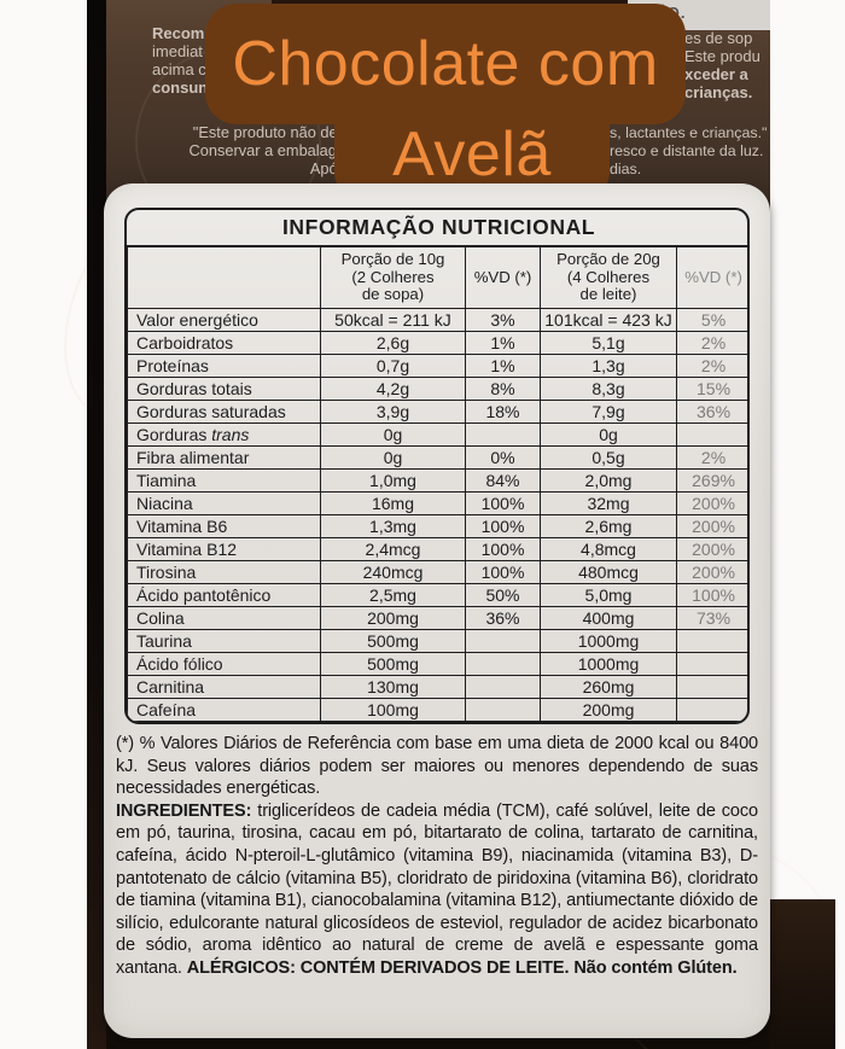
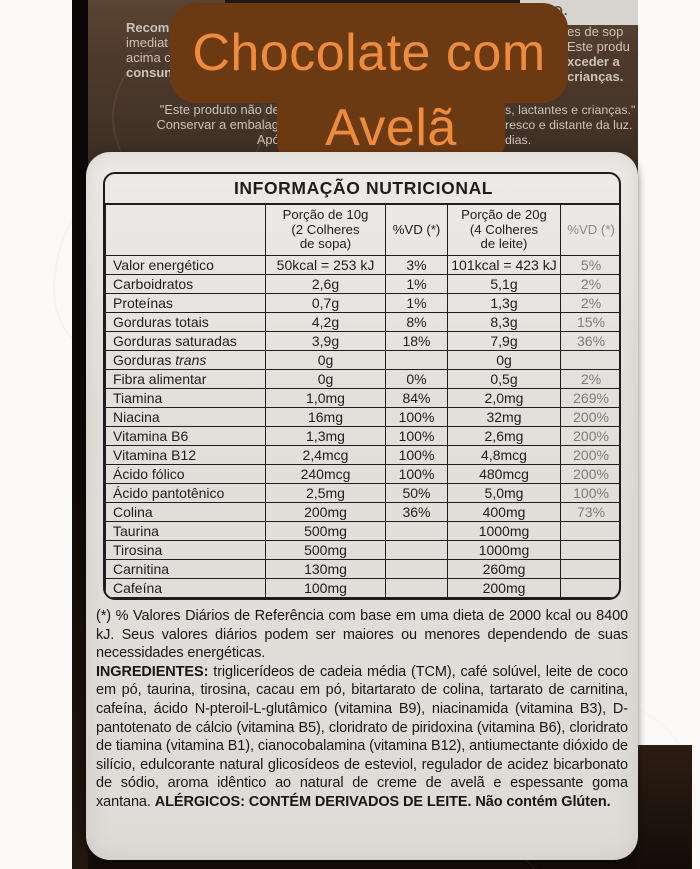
  Recom
  imediat
  acima c
  consun
  es de sop
  Este produ
  xceder a
  crianças.
  "Este produto não d
  Conservar a embalag
  s, lactantes e crianças."
  resco e distante da luz.
  dias.
  Chocolate com
  Avelã
  INFORMAÇÃO NUTRICIONAL
  	Porção de 10g (2 Colheres de sopa)	%VD (*)	Porção de 20g (4 Colheres de leite)	%VD (*)
- Valor energético	50kcal = 211 kJ	3%	101kcal = 423 kJ	5%
+ Valor energético	50kcal = 253 kJ	3%	101kcal = 423 kJ	5%
  Carboidratos	2,6g	1%	5,1g	2%
  Proteínas	0,7g	1%	1,3g	2%
  Gorduras totais	4,2g	8%	8,3g	15%
  Gorduras saturadas	3,9g	18%	7,9g	36%
  Gorduras trans	0g		0g
  Fibra alimentar	0g	0%	0,5g	2%
  Tiamina	1,0mg	84%	2,0mg	269%
  Niacina	16mg	100%	32mg	200%
  Vitamina B6	1,3mg	100%	2,6mg	200%
  Vitamina B12	2,4mcg	100%	4,8mcg	200%
- Tirosina	240mcg	100%	480mcg	200%
+ Ácido fólico	240mcg	100%	480mcg	200%
  Ácido pantotênico	2,5mg	50%	5,0mg	100%
  Colina	200mg	36%	400mg	73%
  Taurina	500mg		1000mg
- Ácido fólico	500mg		1000mg
+ Tirosina	500mg		1000mg
  Carnitina	130mg		260mg
  Cafeína	100mg		200mg
  (*) % Valores Diários de Referência com base em uma dieta de 2000 kcal ou 8400 kJ. Seus valores diários podem ser maiores ou menores dependendo de suas necessidades energéticas.
  INGREDIENTES: triglicerídeos de cadeia média (TCM), café solúvel, leite de coco em pó, taurina, tirosina, cacau em pó, bitartarato de colina, tartarato de carnitina, cafeína, ácido N-pteroil-L-glutâmico (vitamina B9), niacinamida (vitamina B3), D-pantotenato de cálcio (vitamina B5), cloridrato de piridoxina (vitamina B6), cloridrato de tiamina (vitamina B1), cianocobalamina (vitamina B12), antiumectante dióxido de silício, edulcorante natural glicosídeos de esteviol, regulador de acidez bicarbonato de sódio, aroma idêntico ao natural de creme de avelã e espessante goma xantana. ALÉRGICOS: CONTÉM DERIVADOS DE LEITE. Não contém Glúten.
